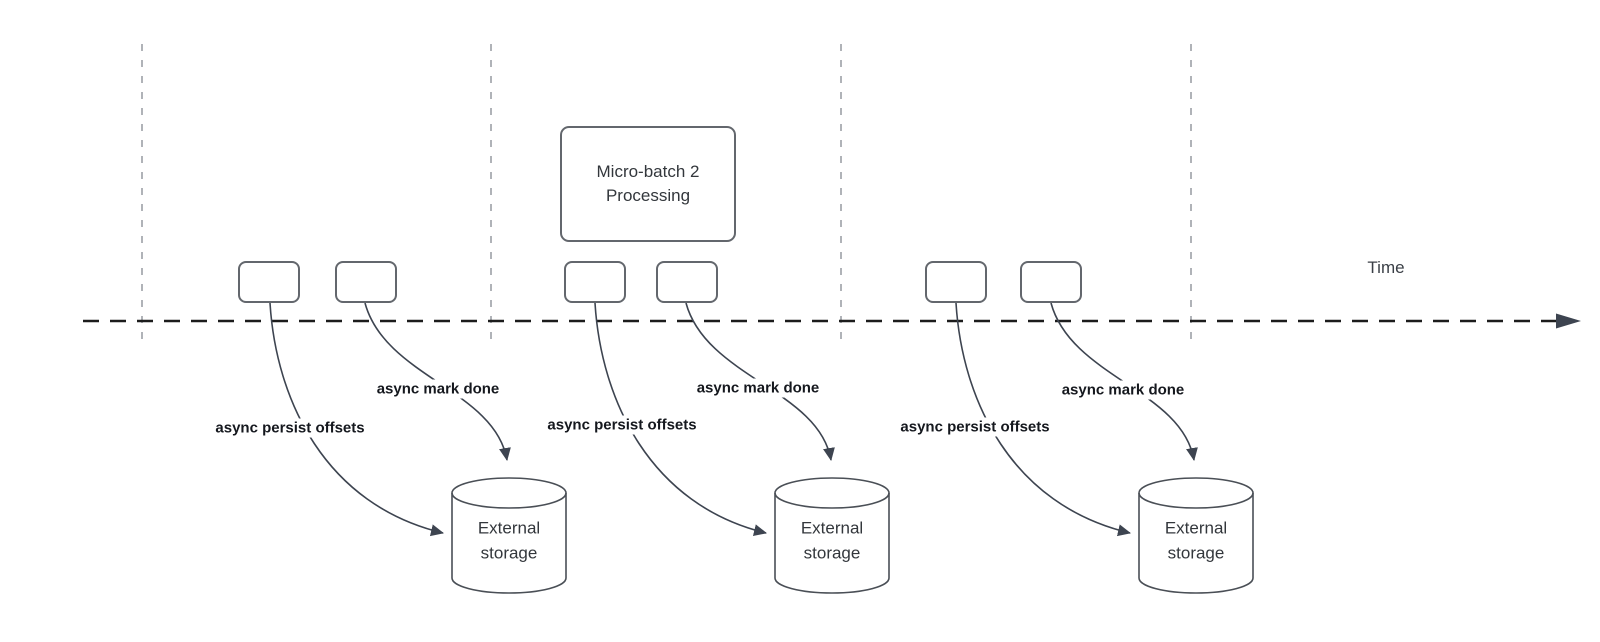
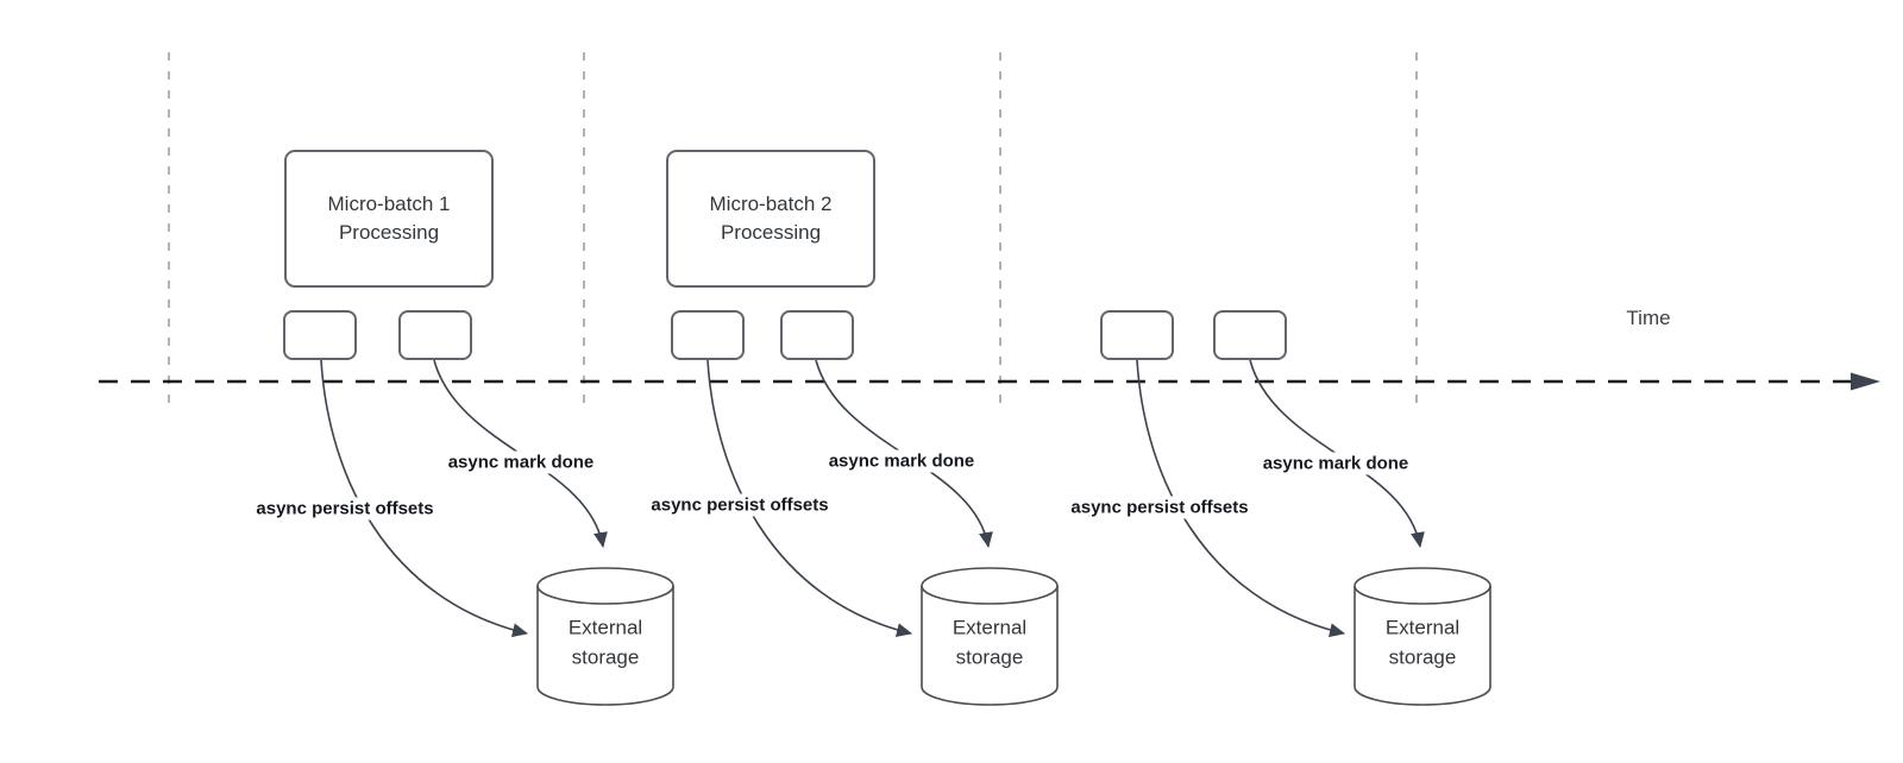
+ Micro-batch 1 Processing
  Micro-batch 2 Processing
  async persist offsets
  async mark done
  async persist offsets
  async mark done
  async persist offsets
  async mark done
  External storage
  External storage
  External storage
  Time
